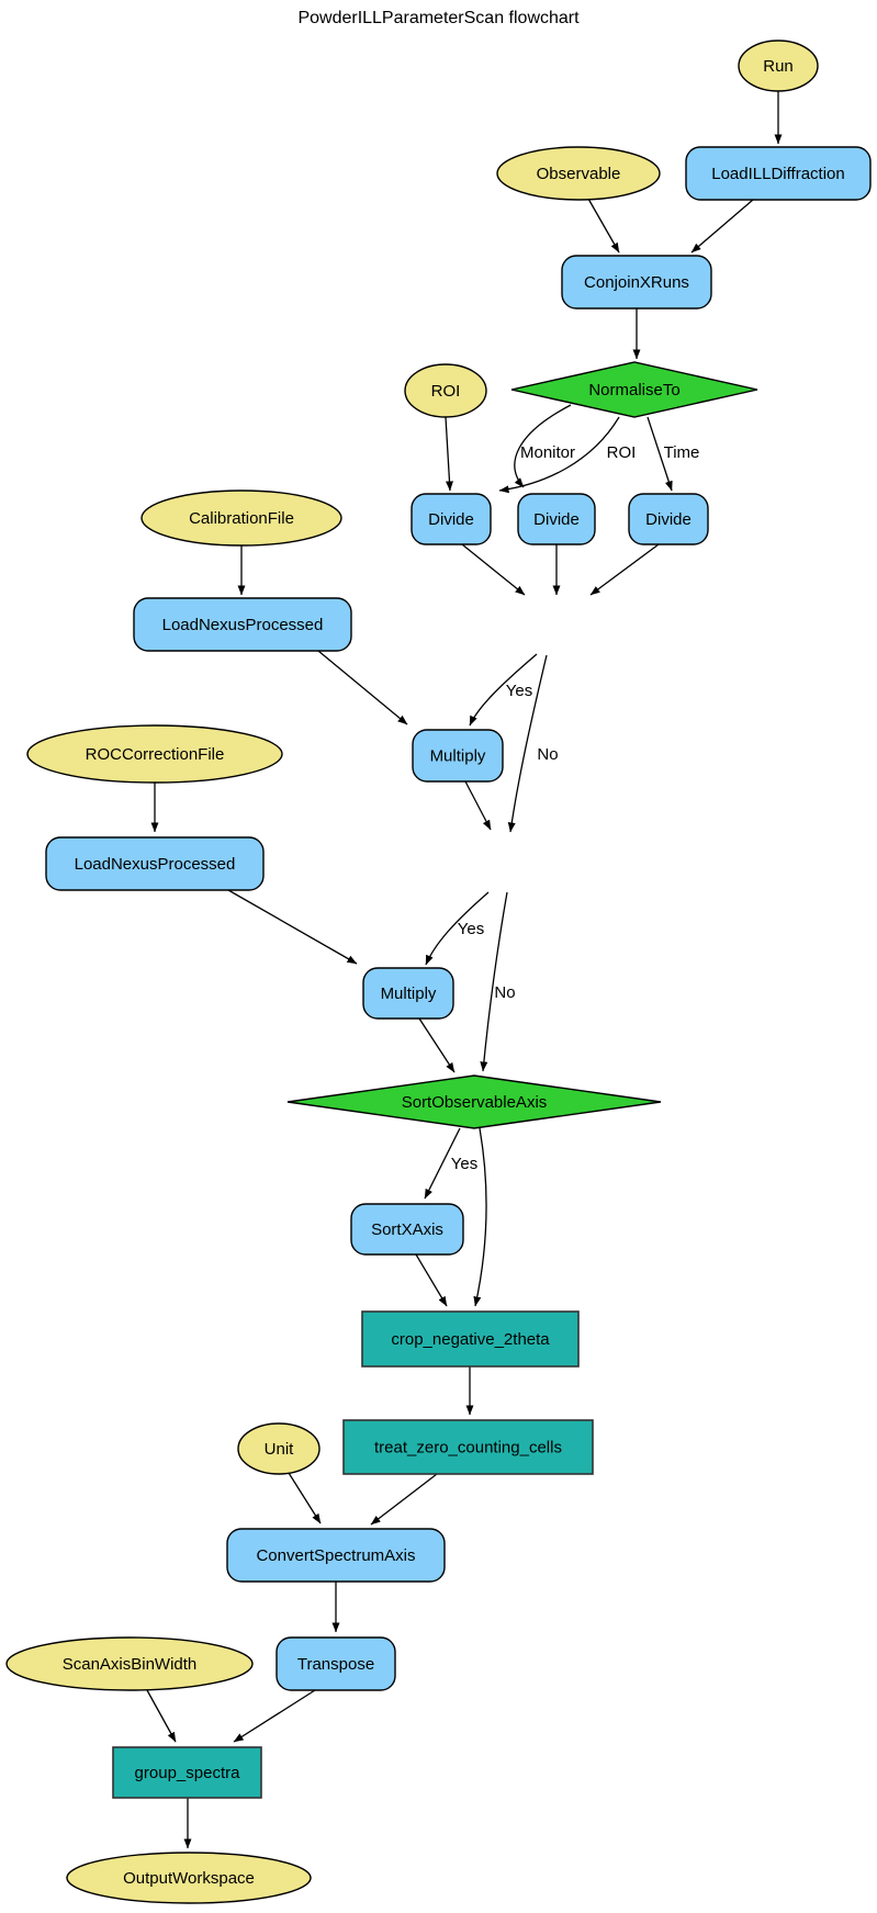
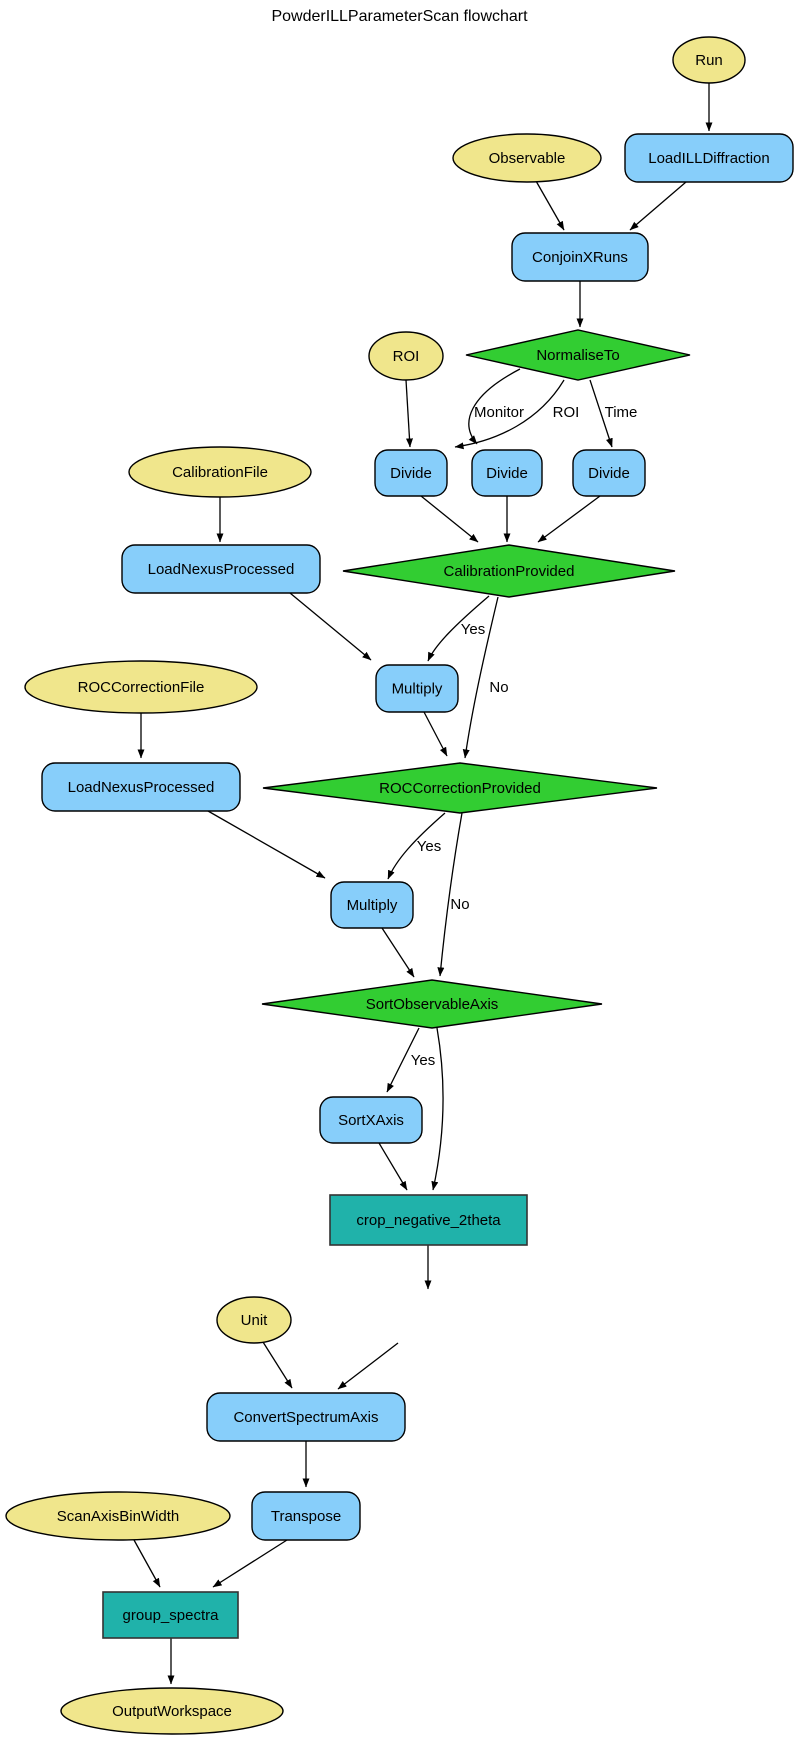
  PowderILLParameterScan flowchart
  Run
  Observable
  ROI
  CalibrationFile
  ROCCorrectionFile
  Unit
  ScanAxisBinWidth
  OutputWorkspace
  LoadILLDiffraction
  ConjoinXRuns
  Divide
  Divide
  Divide
  LoadNexusProcessed
  Multiply
  LoadNexusProcessed
  Multiply
  SortXAxis
  ConvertSpectrumAxis
  Transpose
  NormaliseTo
+ CalibrationProvided
+ ROCCorrectionProvided
  SortObservableAxis
  crop_negative_2theta
- treat_zero_counting_cells
  group_spectra
  Monitor
  ROI
  Time
  Yes
  No
  Yes
  No
  Yes
